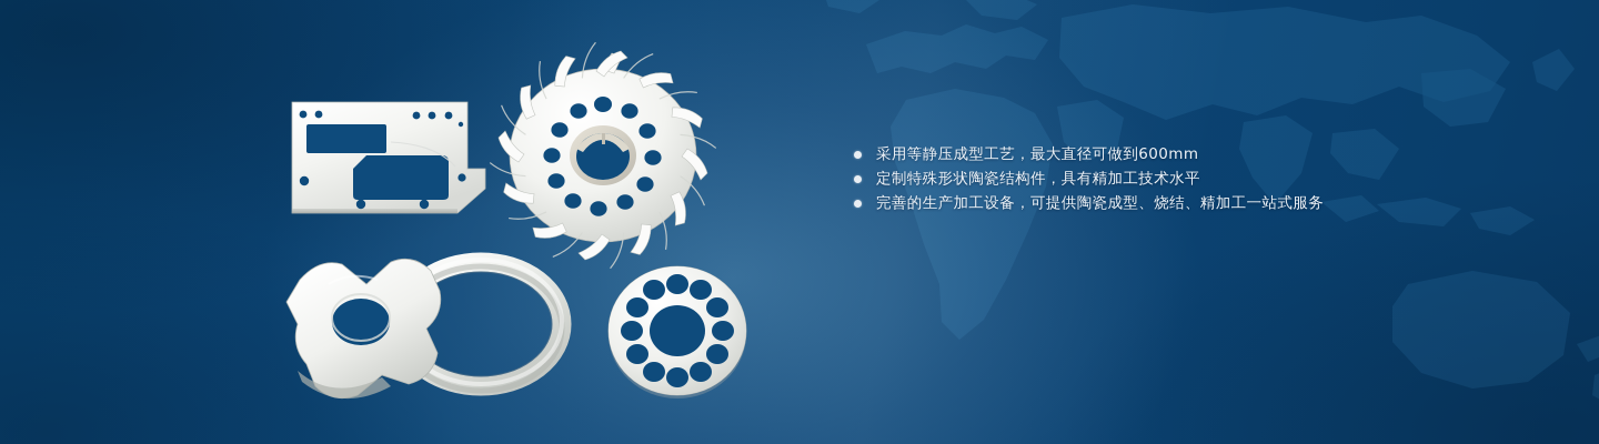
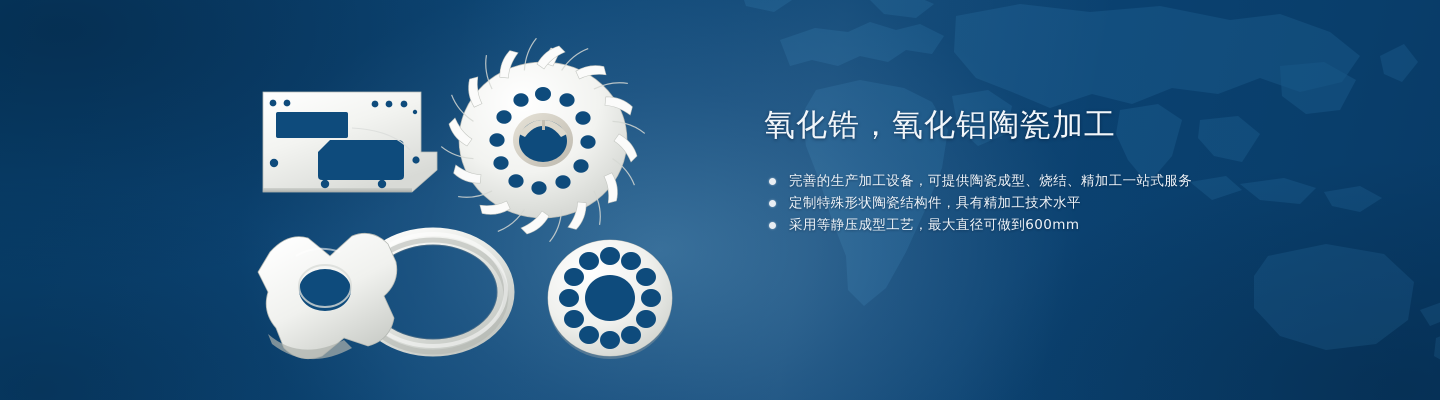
+ 氧化锆，氧化铝陶瓷加工
- 采用等静压成型工艺，最大直径可做到600mm
+ 完善的生产加工设备，可提供陶瓷成型、烧结、精加工一站式服务
  定制特殊形状陶瓷结构件，具有精加工技术水平
- 完善的生产加工设备，可提供陶瓷成型、烧结、精加工一站式服务
+ 采用等静压成型工艺，最大直径可做到600mm
